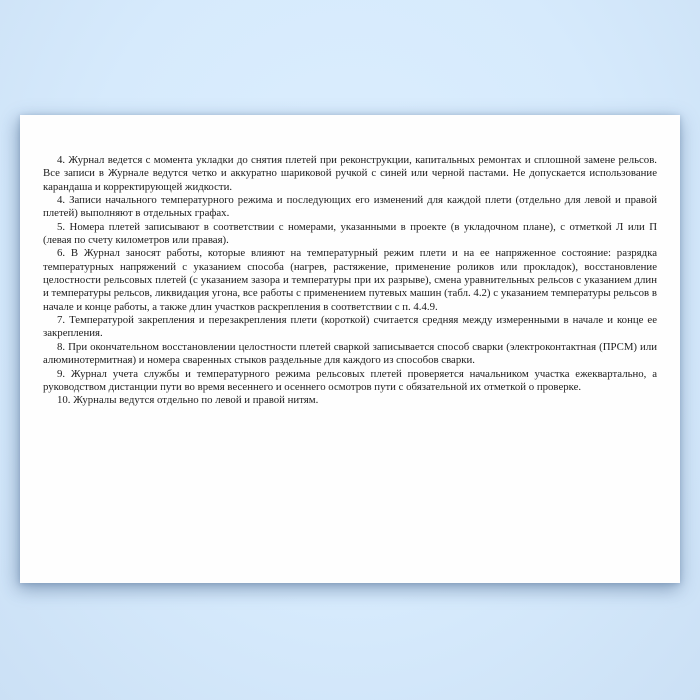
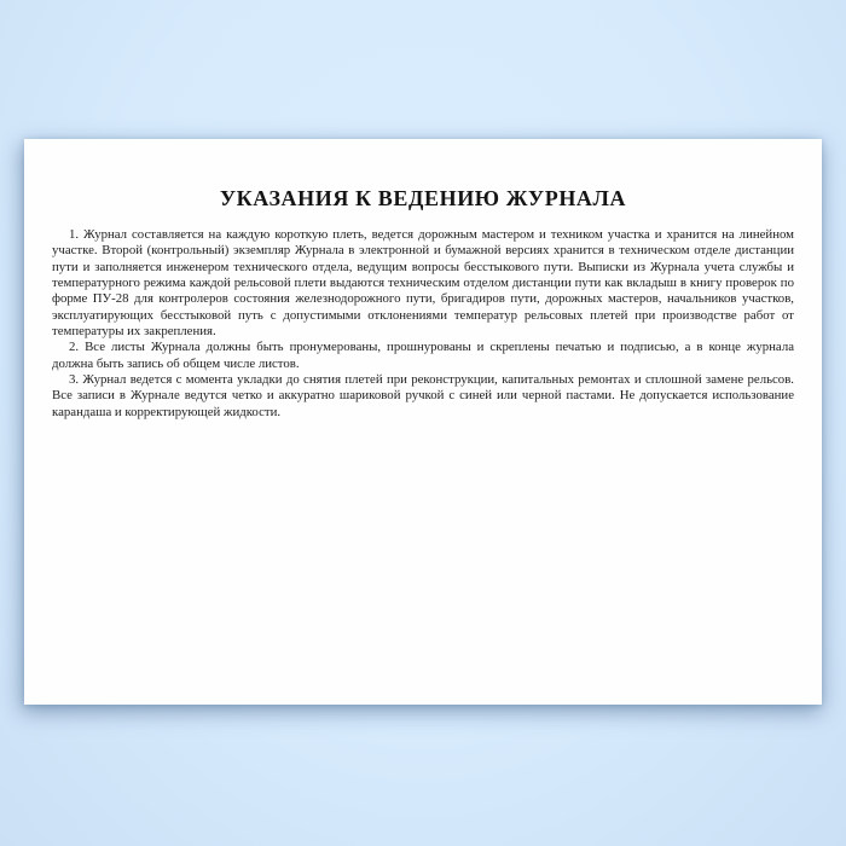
+ УКАЗАНИЯ К ВЕДЕНИЮ ЖУРНАЛА
+ 1. Журнал составляется на каждую короткую плеть, ведется дорожным мастером и техником участка и хранится на линейном участке. Второй (контрольный) экземпляр Журнала в электронной и бумажной версиях хранится в техническом отделе дистанции пути и заполняется инженером технического отдела, ведущим вопросы бесстыкового пути. Выписки из Журнала учета службы и температурного режима каждой рельсовой плети выдаются техническим отделом дистанции пути как вкладыш в книгу проверок по форме ПУ-28 для контролеров состояния железнодорожного пути, бригадиров пути, дорожных мастеров, начальников участков, эксплуатирующих бесстыковой путь с допустимыми отклонениями температур рельсовых плетей при производстве работ от температуры их закрепления.
+ 2. Все листы Журнала должны быть пронумерованы, прошнурованы и скреплены печатью и подписью, а в конце журнала должна быть запись об общем числе листов.
- 4. Журнал ведется с момента укладки до снятия плетей при реконструкции, капитальных ремонтах и сплошной замене рельсов. Все записи в Журнале ведутся четко и аккуратно шариковой ручкой с синей или черной пастами. Не допускается использование карандаша и корректирующей жидкости.
+ 3. Журнал ведется с момента укладки до снятия плетей при реконструкции, капитальных ремонтах и сплошной замене рельсов. Все записи в Журнале ведутся четко и аккуратно шариковой ручкой с синей или черной пастами. Не допускается использование карандаша и корректирующей жидкости.
- 4. Записи начального температурного режима и последующих его изменений для каждой плети (отдельно для левой и правой плетей) выполняют в отдельных графах.
- 5. Номера плетей записывают в соответствии с номерами, указанными в проекте (в укладочном плане), с отметкой Л или П (левая по счету километров или правая).
- 6. В Журнал заносят работы, которые влияют на температурный режим плети и на ее напряженное состояние: разрядка температурных напряжений с указанием способа (нагрев, растяжение, применение роликов или прокладок), восстановление целостности рельсовых плетей (с указанием зазора и температуры при их разрыве), смена уравнительных рельсов с указанием длин и температуры рельсов, ликвидация угона, все работы с применением путевых машин (табл. 4.2) с указанием температуры рельсов в начале и конце работы, а также длин участков раскрепления в соответствии с п. 4.4.9.
- 7. Температурой закрепления и перезакрепления плети (короткой) считается средняя между измеренными в начале и конце ее закрепления.
- 8. При окончательном восстановлении целостности плетей сваркой записывается способ сварки (электроконтактная (ПРСМ) или алюминотермитная) и номера сваренных стыков раздельные для каждого из способов сварки.
- 9. Журнал учета службы и температурного режима рельсовых плетей проверяется начальником участка ежеквартально, а руководством дистанции пути во время весеннего и осеннего осмотров пути с обязательной их отметкой о проверке.
- 10. Журналы ведутся отдельно по левой и правой нитям.
